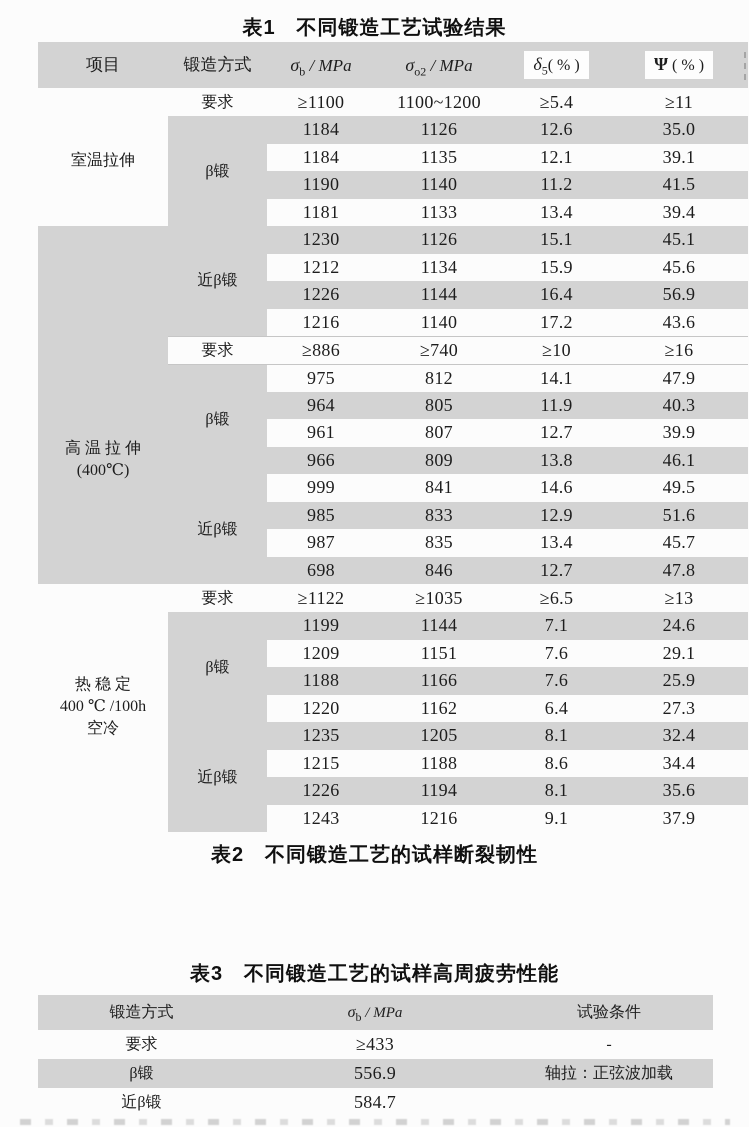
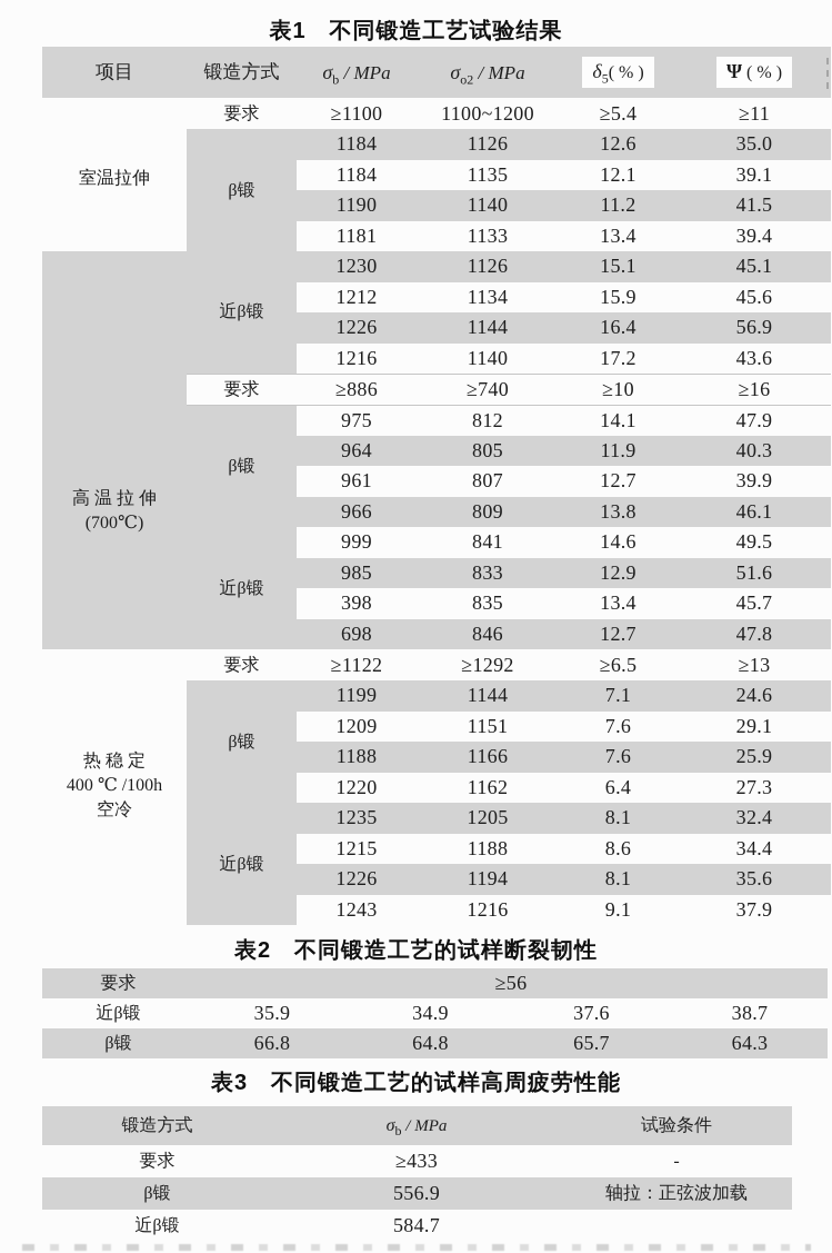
  表1 不同锻造工艺试验结果
  项目	锻造方式	σb / MPa	σo2 / MPa	δ5( % )	Ψ ( % )
  	要求	≥1100	1100~1200	≥5.4	≥11
  室温拉伸	β锻	1184	1126	12.6	35.0
  1184	1135	12.1	39.1
  1190	1140	11.2	41.5
  1181	1133	13.4	39.4
  	近β锻	1230	1126	15.1	45.1
  1212	1134	15.9	45.6
  1226	1144	16.4	56.9
  1216	1140	17.2	43.6
  要求	≥886	≥740	≥10	≥16
- 高 温 拉 伸(400℃)	β锻	975	812	14.1	47.9
+ 高 温 拉 伸(700℃)	β锻	975	812	14.1	47.9
  964	805	11.9	40.3
  961	807	12.7	39.9
  966	809	13.8	46.1
  近β锻	999	841	14.6	49.5
  985	833	12.9	51.6
- 987	835	13.4	45.7
+ 398	835	13.4	45.7
  698	846	12.7	47.8
- 	要求	≥1122	≥1035	≥6.5	≥13
+ 	要求	≥1122	≥1292	≥6.5	≥13
  热 稳 定400 ℃ /100h空冷	β锻	1199	1144	7.1	24.6
  1209	1151	7.6	29.1
  1188	1166	7.6	25.9
  1220	1162	6.4	27.3
  近β锻	1235	1205	8.1	32.4
  1215	1188	8.6	34.4
  1226	1194	8.1	35.6
  1243	1216	9.1	37.9
  表2 不同锻造工艺的试样断裂韧性
+ 要求	≥56
+ 近β锻	35.9	34.9	37.6	38.7
+ β锻	66.8	64.8	65.7	64.3
  表3 不同锻造工艺的试样高周疲劳性能
  锻造方式	σb / MPa	试验条件
  要求	≥433	-
  β锻	556.9	轴拉：正弦波加载
  近β锻	584.7
